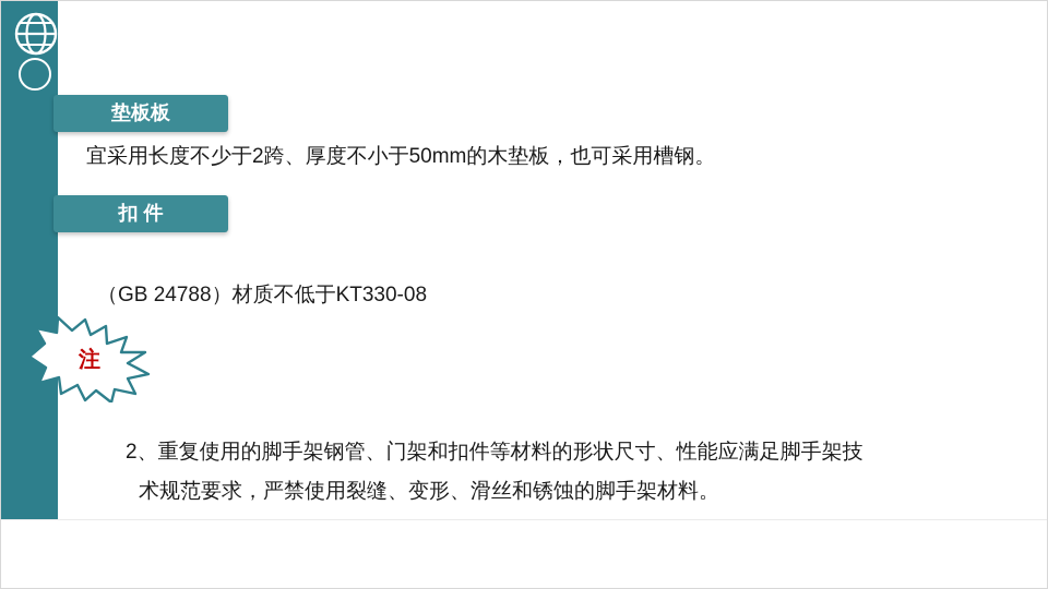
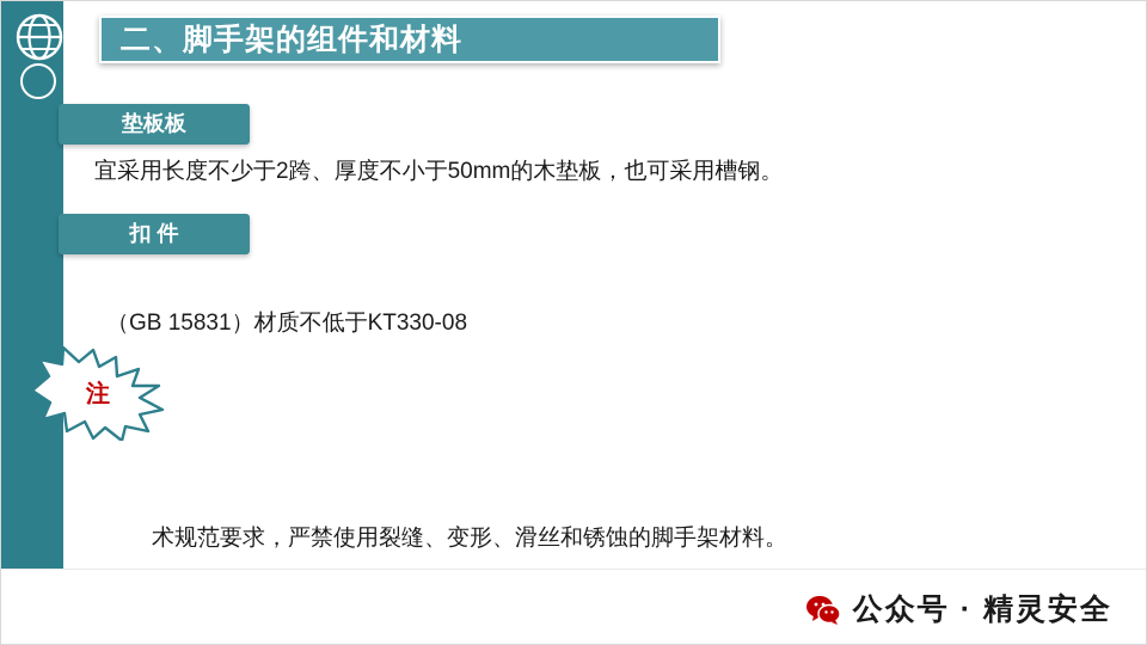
+ 二、脚手架的组件和材料
  垫板板
  宜采用长度不少于2跨、厚度不小于50mm的木垫板，也可采用槽钢。
  扣 件
- （GB 24788）材质不低于KT330-08
+ （GB 15831）材质不低于KT330-08
  注
- 2、重复使用的脚手架钢管、门架和扣件等材料的形状尺寸、性能应满足脚手架技
  术规范要求，严禁使用裂缝、变形、滑丝和锈蚀的脚手架材料。
+ 公众号 · 精灵安全
